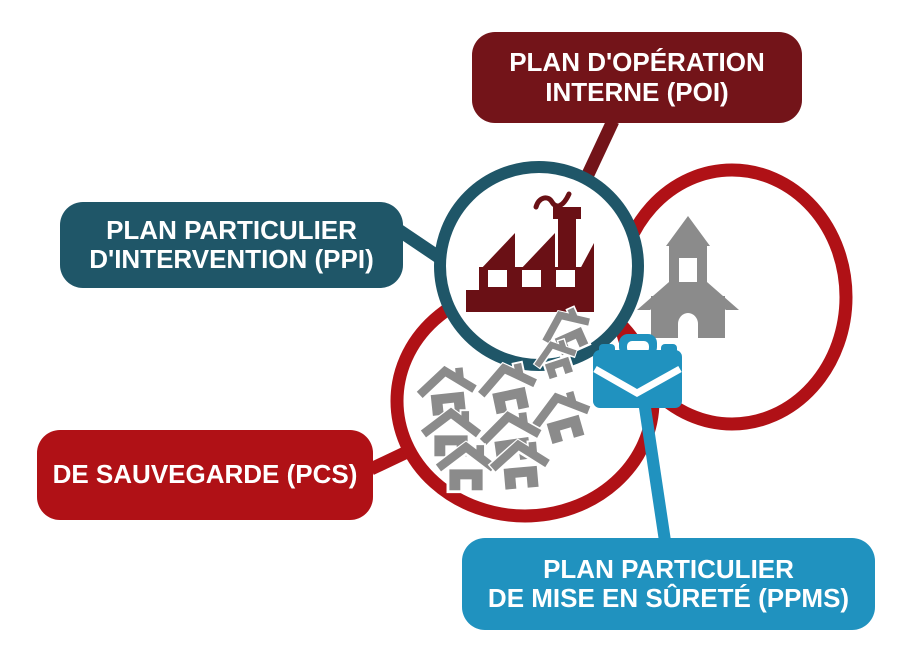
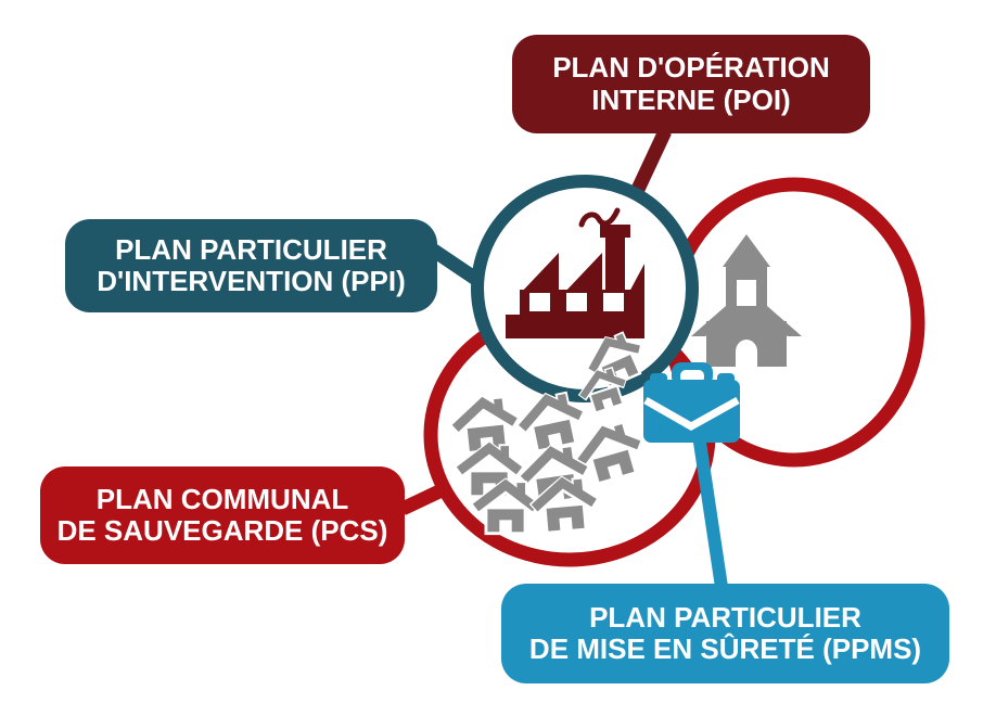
  PLAN D'OPÉRATION
  INTERNE (POI)
  PLAN PARTICULIER
  D'INTERVENTION (PPI)
+ PLAN COMMUNAL
  DE SAUVEGARDE (PCS)
  PLAN PARTICULIER
  DE MISE EN SÛRETÉ (PPMS)
